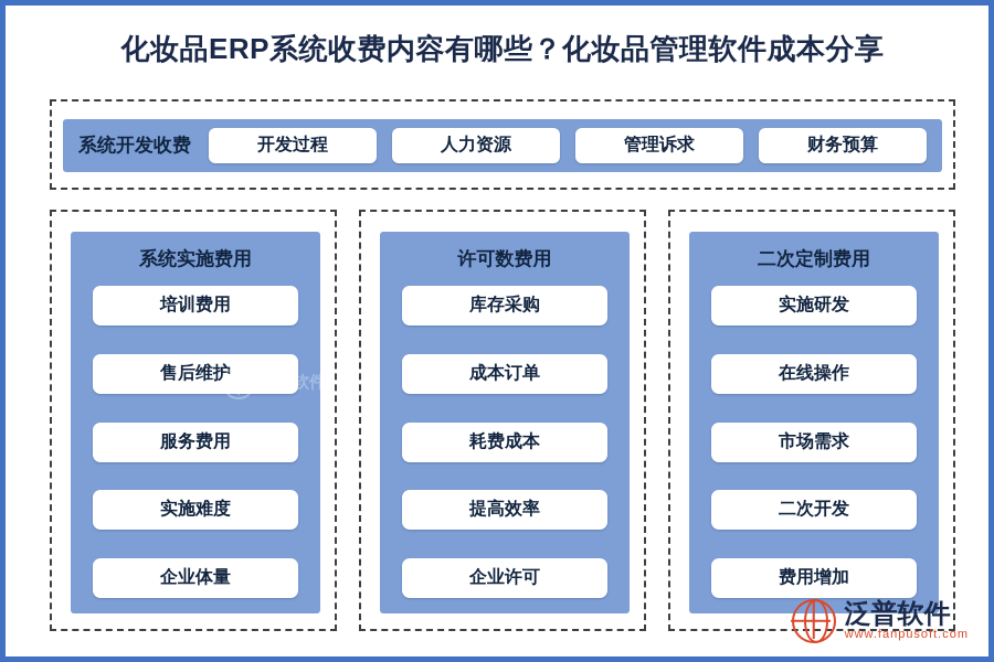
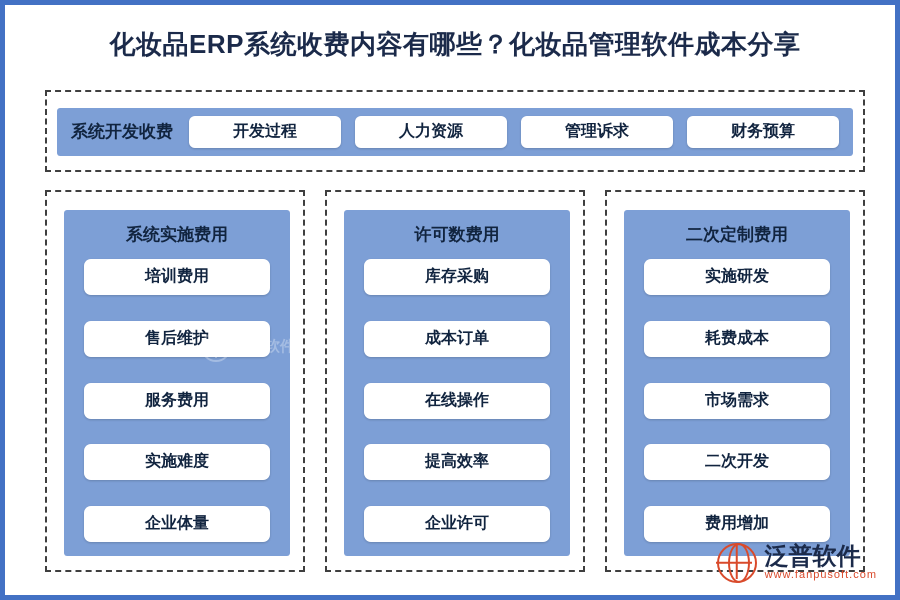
  化妆品ERP系统收费内容有哪些？化妆品管理软件成本分享
  系统开发收费
  开发过程
  人力资源
  管理诉求
  财务预算
  系统实施费用
  培训费用
  售后维护
  服务费用
  实施难度
  企业体量
  许可数费用
  库存采购
  成本订单
- 耗费成本
+ 在线操作
  提高效率
  企业许可
  二次定制费用
  实施研发
- 在线操作
+ 耗费成本
  市场需求
  二次开发
  费用增加
  泛普软件
  泛普软件
  www.fanpusoft.com
